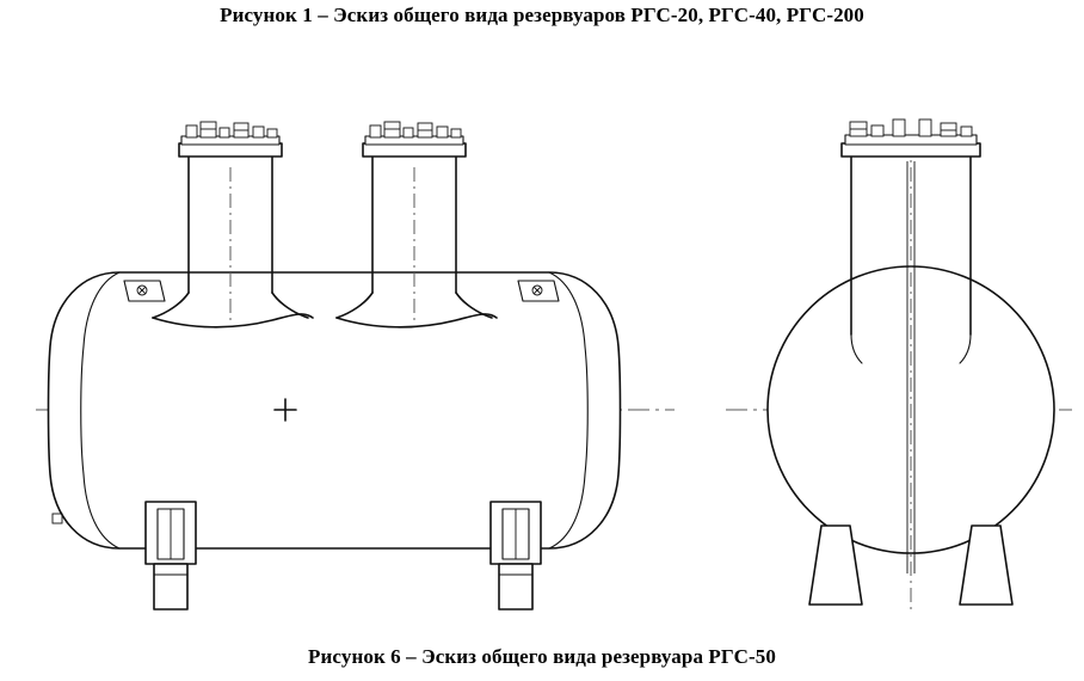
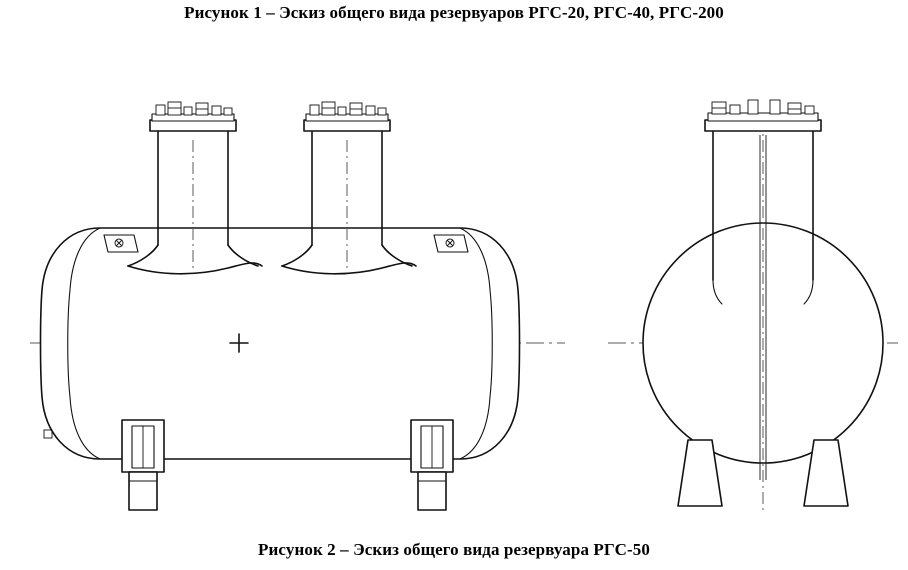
  Рисунок 1 – Эскиз общего вида резервуаров РГС-20, РГС-40, РГС-200
- Рисунок 6 – Эскиз общего вида резервуара РГС-50
+ Рисунок 2 – Эскиз общего вида резервуара РГС-50
